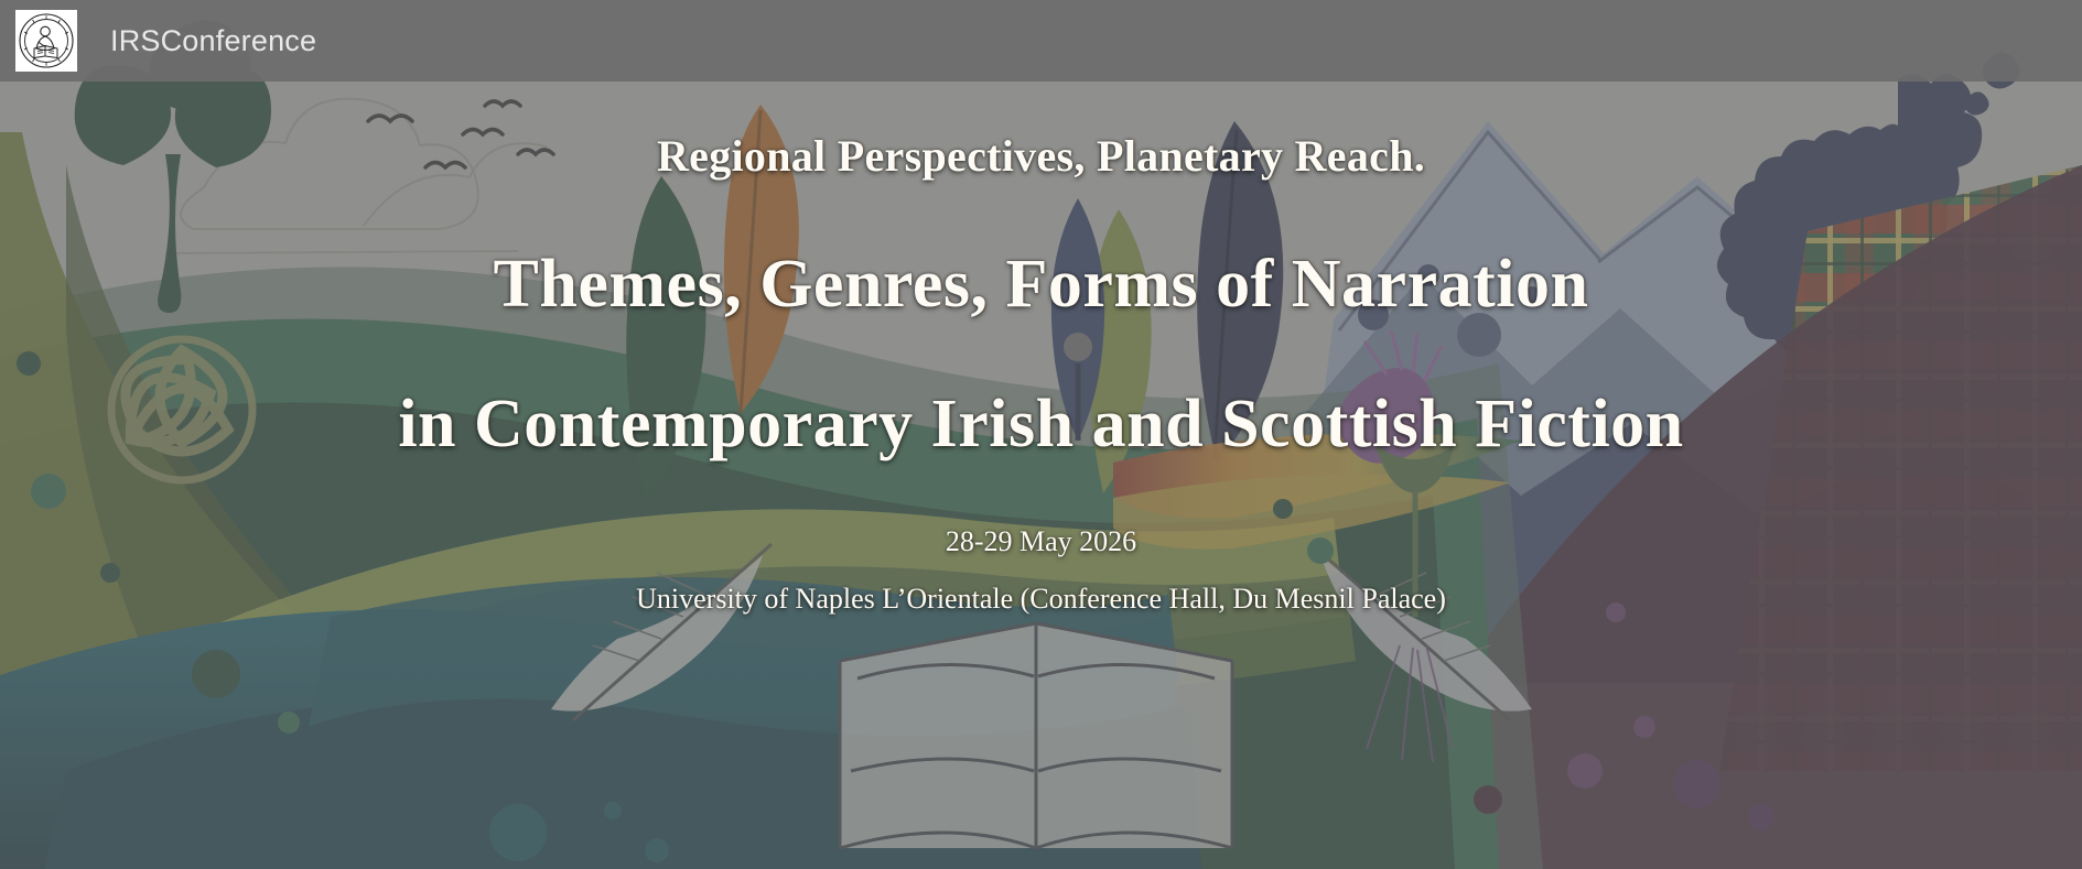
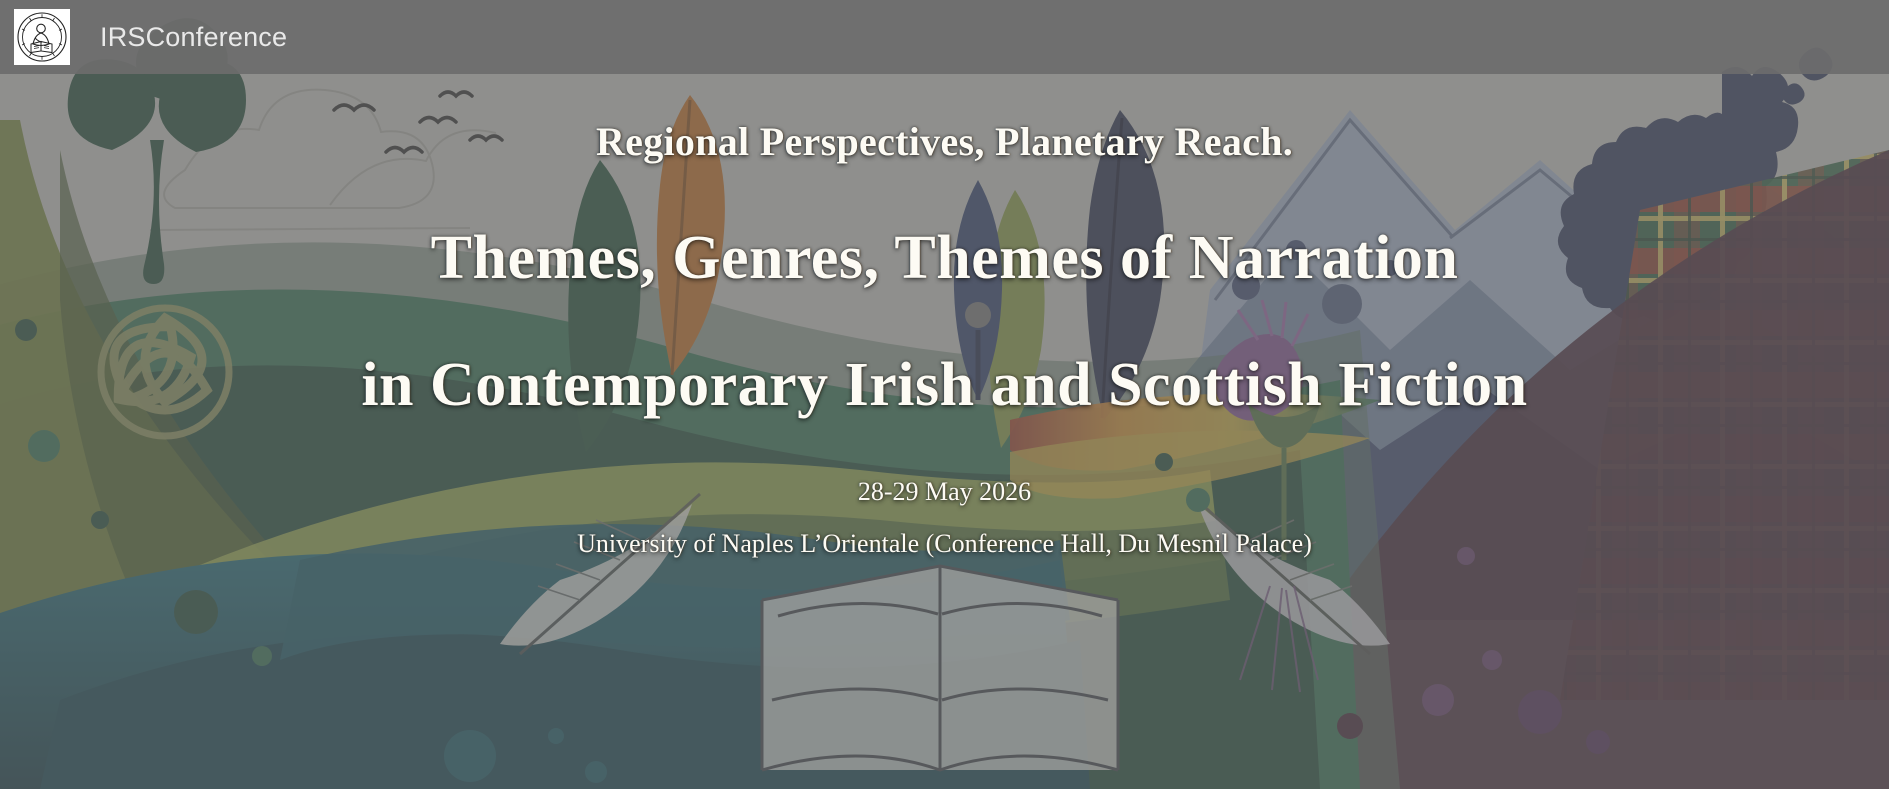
  IRSConference
  Regional Perspectives, Planetary Reach.
- Themes, Genres, Forms of Narration
+ Themes, Genres, Themes of Narration
  in Contemporary Irish and Scottish Fiction
  28-29 May 2026
  University of Naples L’Orientale (Conference Hall, Du Mesnil Palace)
